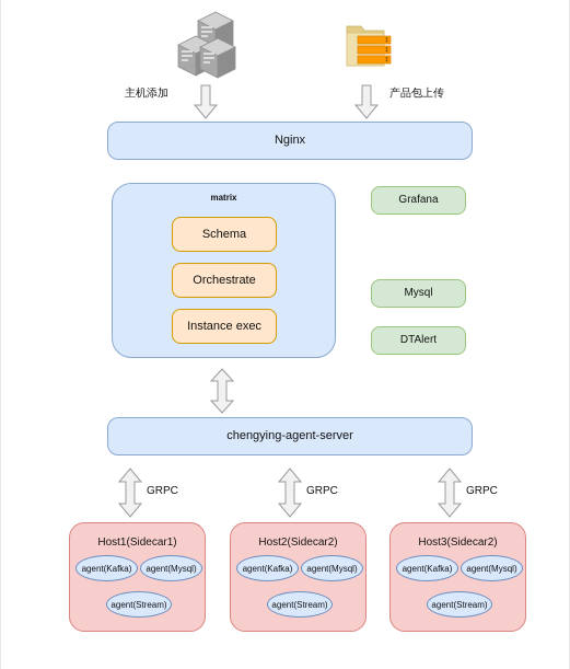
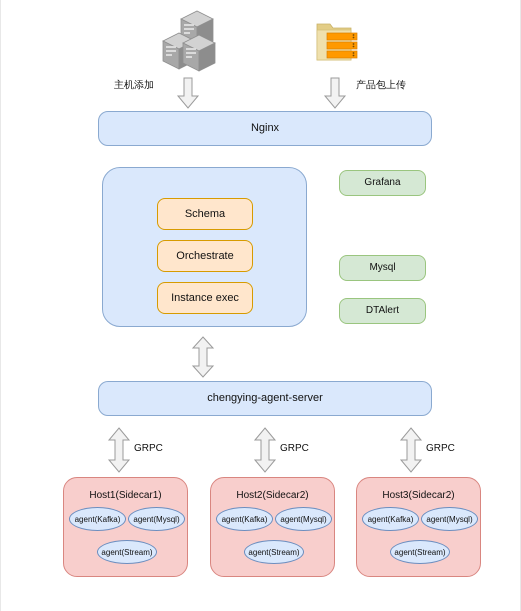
  主机添加
  产品包上传
  Nginx
- matrix
  Schema
  Orchestrate
  Instance exec
  Grafana
  Mysql
  DTAlert
  chengying-agent-server
  GRPC
  GRPC
  GRPC
  Host1(Sidecar1)
  agent(Kafka)
  agent(Mysql)
  agent(Stream)
  Host2(Sidecar2)
  agent(Kafka)
  agent(Mysql)
  agent(Stream)
  Host3(Sidecar2)
  agent(Kafka)
  agent(Mysql)
  agent(Stream)
